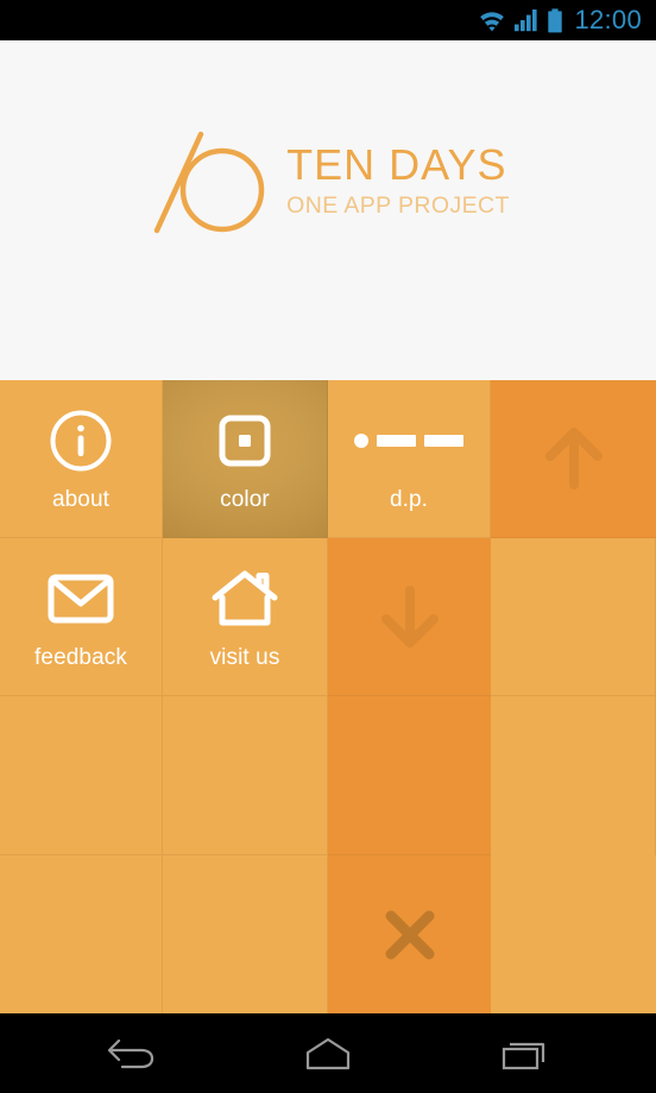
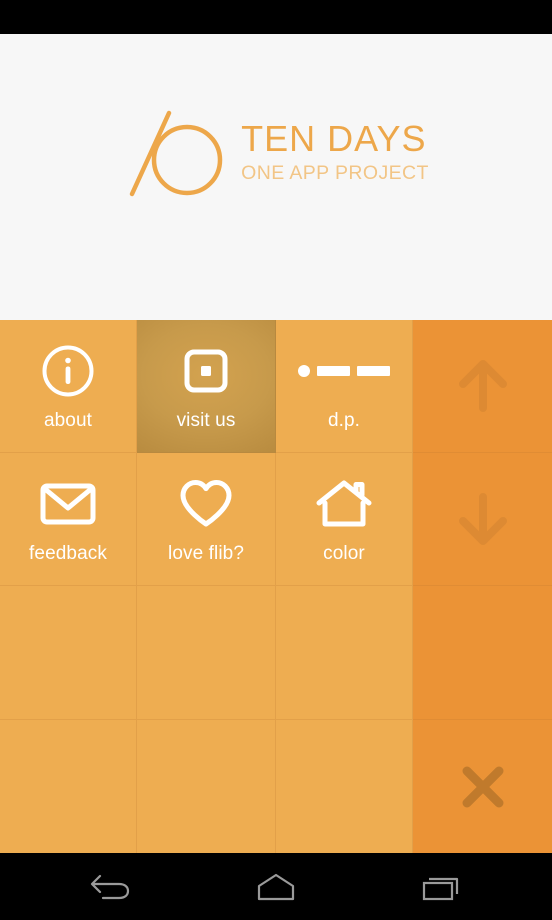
- 12:00
  TEN DAYS
  ONE APP PROJECT
  about
- color
+ visit us
  d.p.
  feedback
+ love flib?
- visit us
+ color
